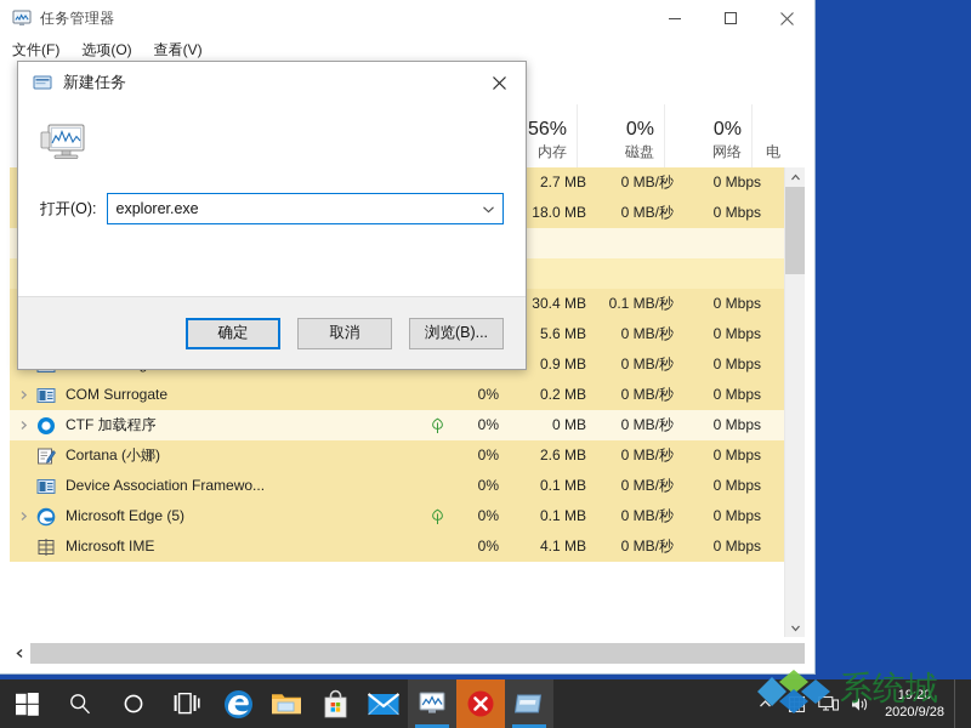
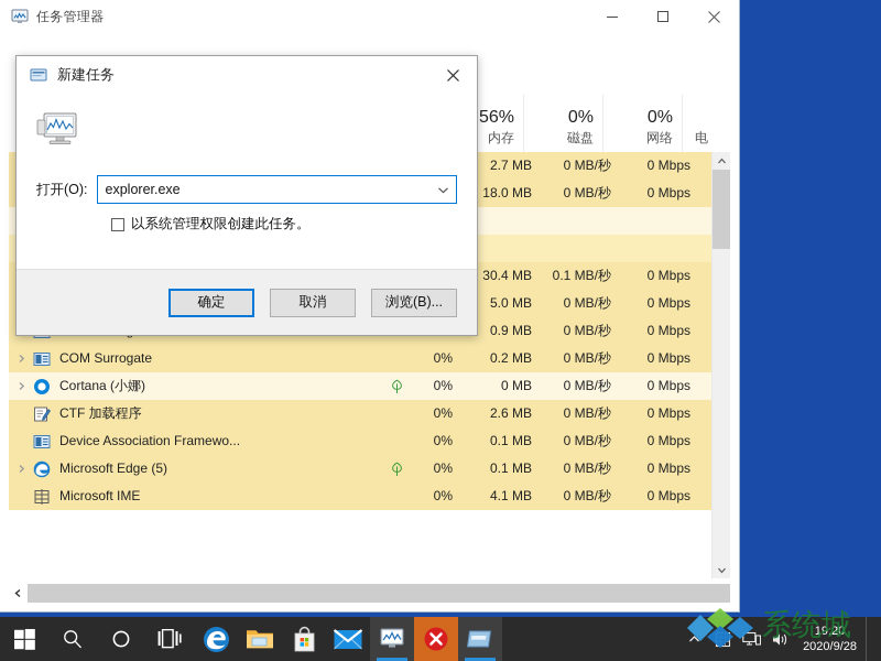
  任务管理器
- 文件(F)
- 选项(O)
- 查看(V)
  56%
  内存
  0%
  磁盘
  0%
  网络
  电
  2.7 MB
  0 MB/秒
  0 Mbps
  18.0 MB
  0 MB/秒
  0 Mbps
  30.4 MB
  0.1 MB/秒
  0 Mbps
- 5.6 MB
+ 5.0 MB
  0 MB/秒
  0 Mbps
  0.9 MB
  0 MB/秒
  0 Mbps
  COM Surrogate
  0%
  0.2 MB
  0 MB/秒
  0 Mbps
- CTF 加载程序
+ Cortana (小娜)
  0%
  0 MB
  0 MB/秒
  0 Mbps
- Cortana (小娜)
+ CTF 加载程序
  0%
  2.6 MB
  0 MB/秒
  0 Mbps
  Device Association Framewo...
  0%
  0.1 MB
  0 MB/秒
  0 Mbps
  Microsoft Edge (5)
  0%
  0.1 MB
  0 MB/秒
  0 Mbps
  Microsoft IME
  0%
  4.1 MB
  0 MB/秒
  0 Mbps
  新建任务
  打开(O):
  explorer.exe
+ 以系统管理权限创建此任务。
  确定
  取消
  浏览(B)...
  19:20
  2020/9/28
  系统城
